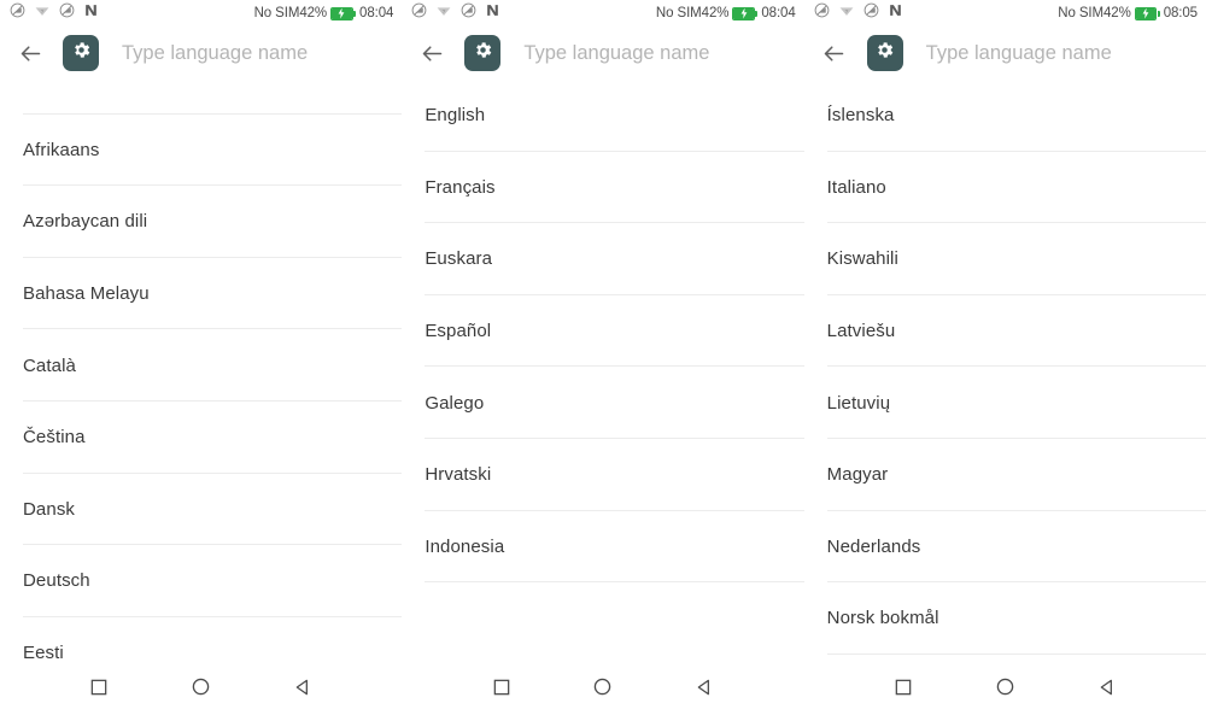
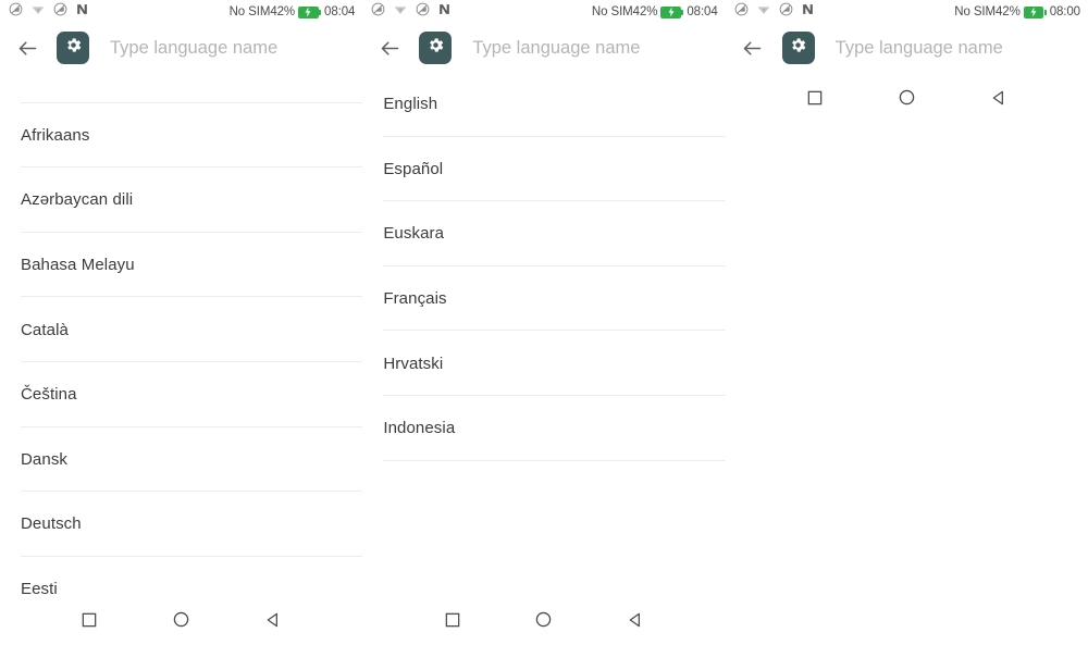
  No SIM42%
  08:04
  Type language name
  Afrikaans
  Azərbaycan dili
  Bahasa Melayu
  Català
  Čeština
  Dansk
  Deutsch
  Eesti
  No SIM42%
  08:04
  Type language name
  English
- Français
+ Español
  Euskara
- Español
+ Français
- Galego
  Hrvatski
  Indonesia
  No SIM42%
- 08:05
+ 08:00
  Type language name
- Íslenska
- Italiano
- Kiswahili
- Latviešu
- Lietuvių
- Magyar
- Nederlands
- Norsk bokmål
